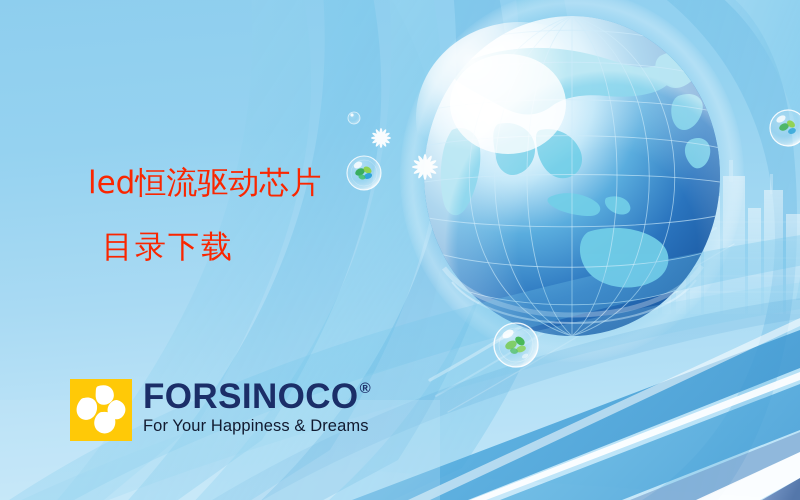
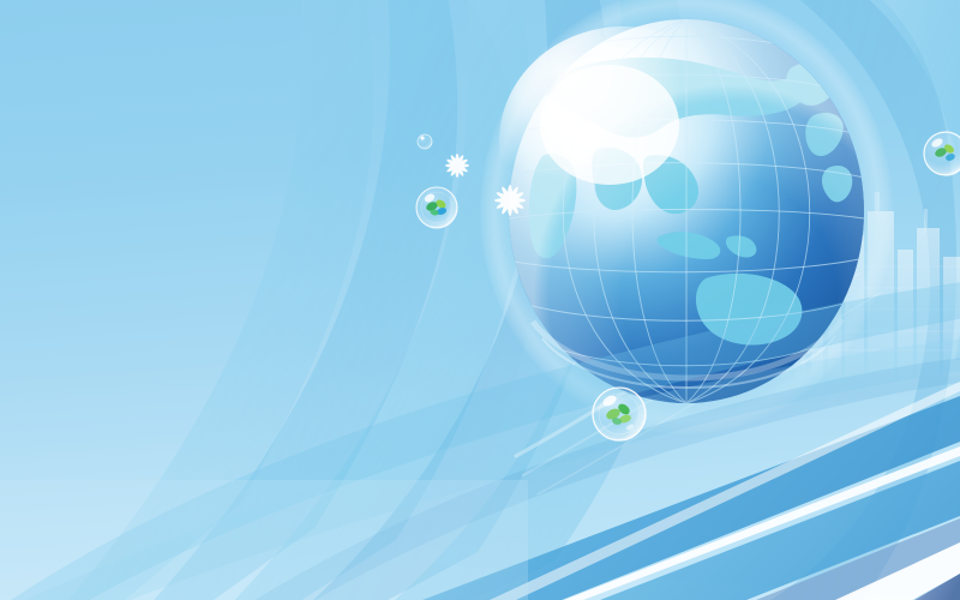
- led恒流驱动芯片
- 目录下载
- FORSINOCO
- ®
- For Your Happiness & Dreams
